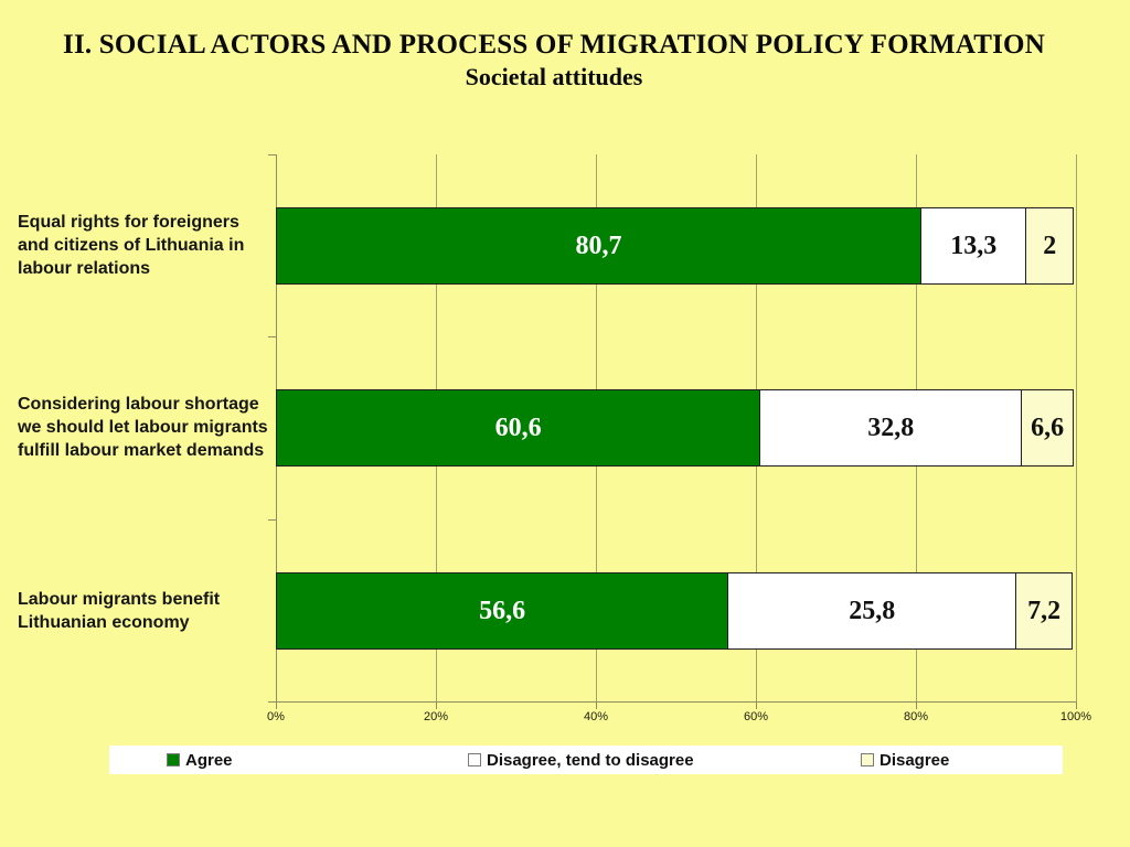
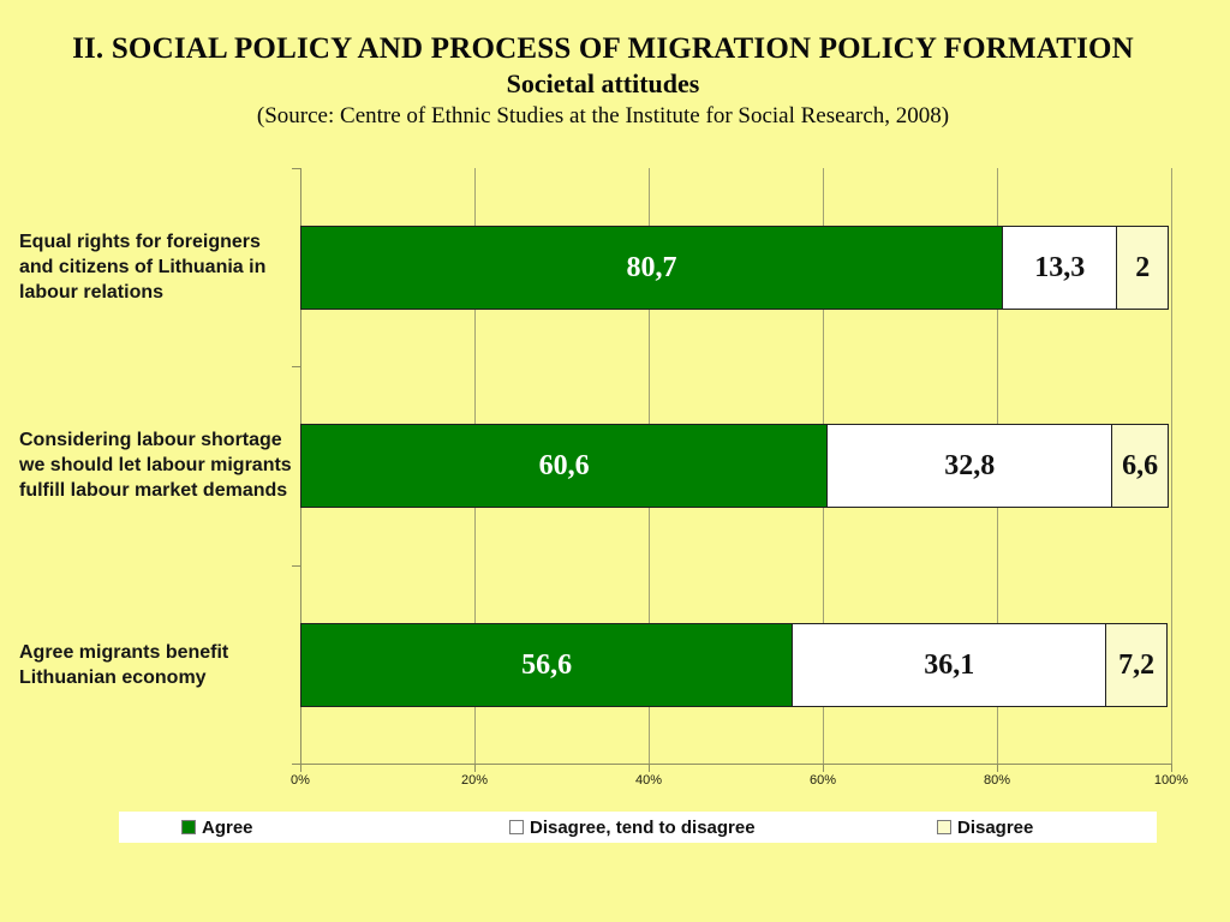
- II. SOCIAL ACTORS AND PROCESS OF MIGRATION POLICY FORMATION
+ II. SOCIAL POLICY AND PROCESS OF MIGRATION POLICY FORMATION
  Societal attitudes
+ (Source: Centre of Ethnic Studies at the Institute for Social Research, 2008)
  Equal rights for foreigners and citizens of Lithuania in labour relations
  Considering labour shortage we should let labour migrants fulfill labour market demands
- Labour migrants benefit Lithuanian economy
+ Agree migrants benefit Lithuanian economy
  80,7
  13,3
  2
  60,6
  32,8
  6,6
  56,6
- 25,8
+ 36,1
  7,2
  0%
  20%
  40%
  60%
  80%
  100%
  Agree
  Disagree, tend to disagree
  Disagree
